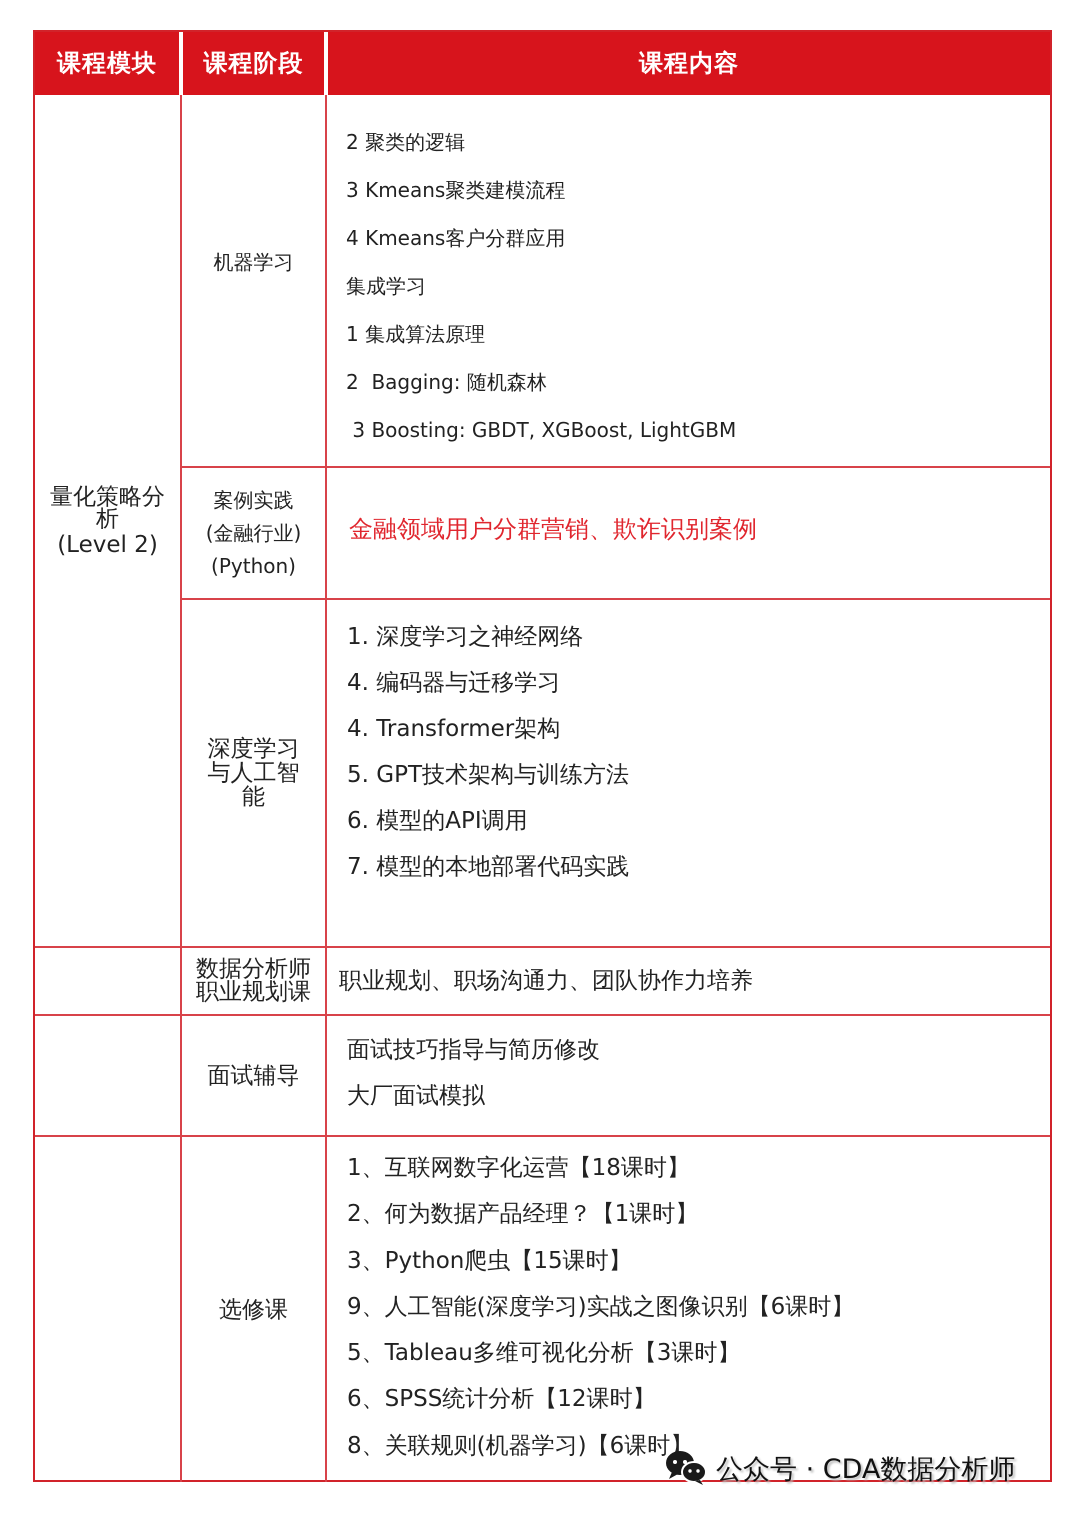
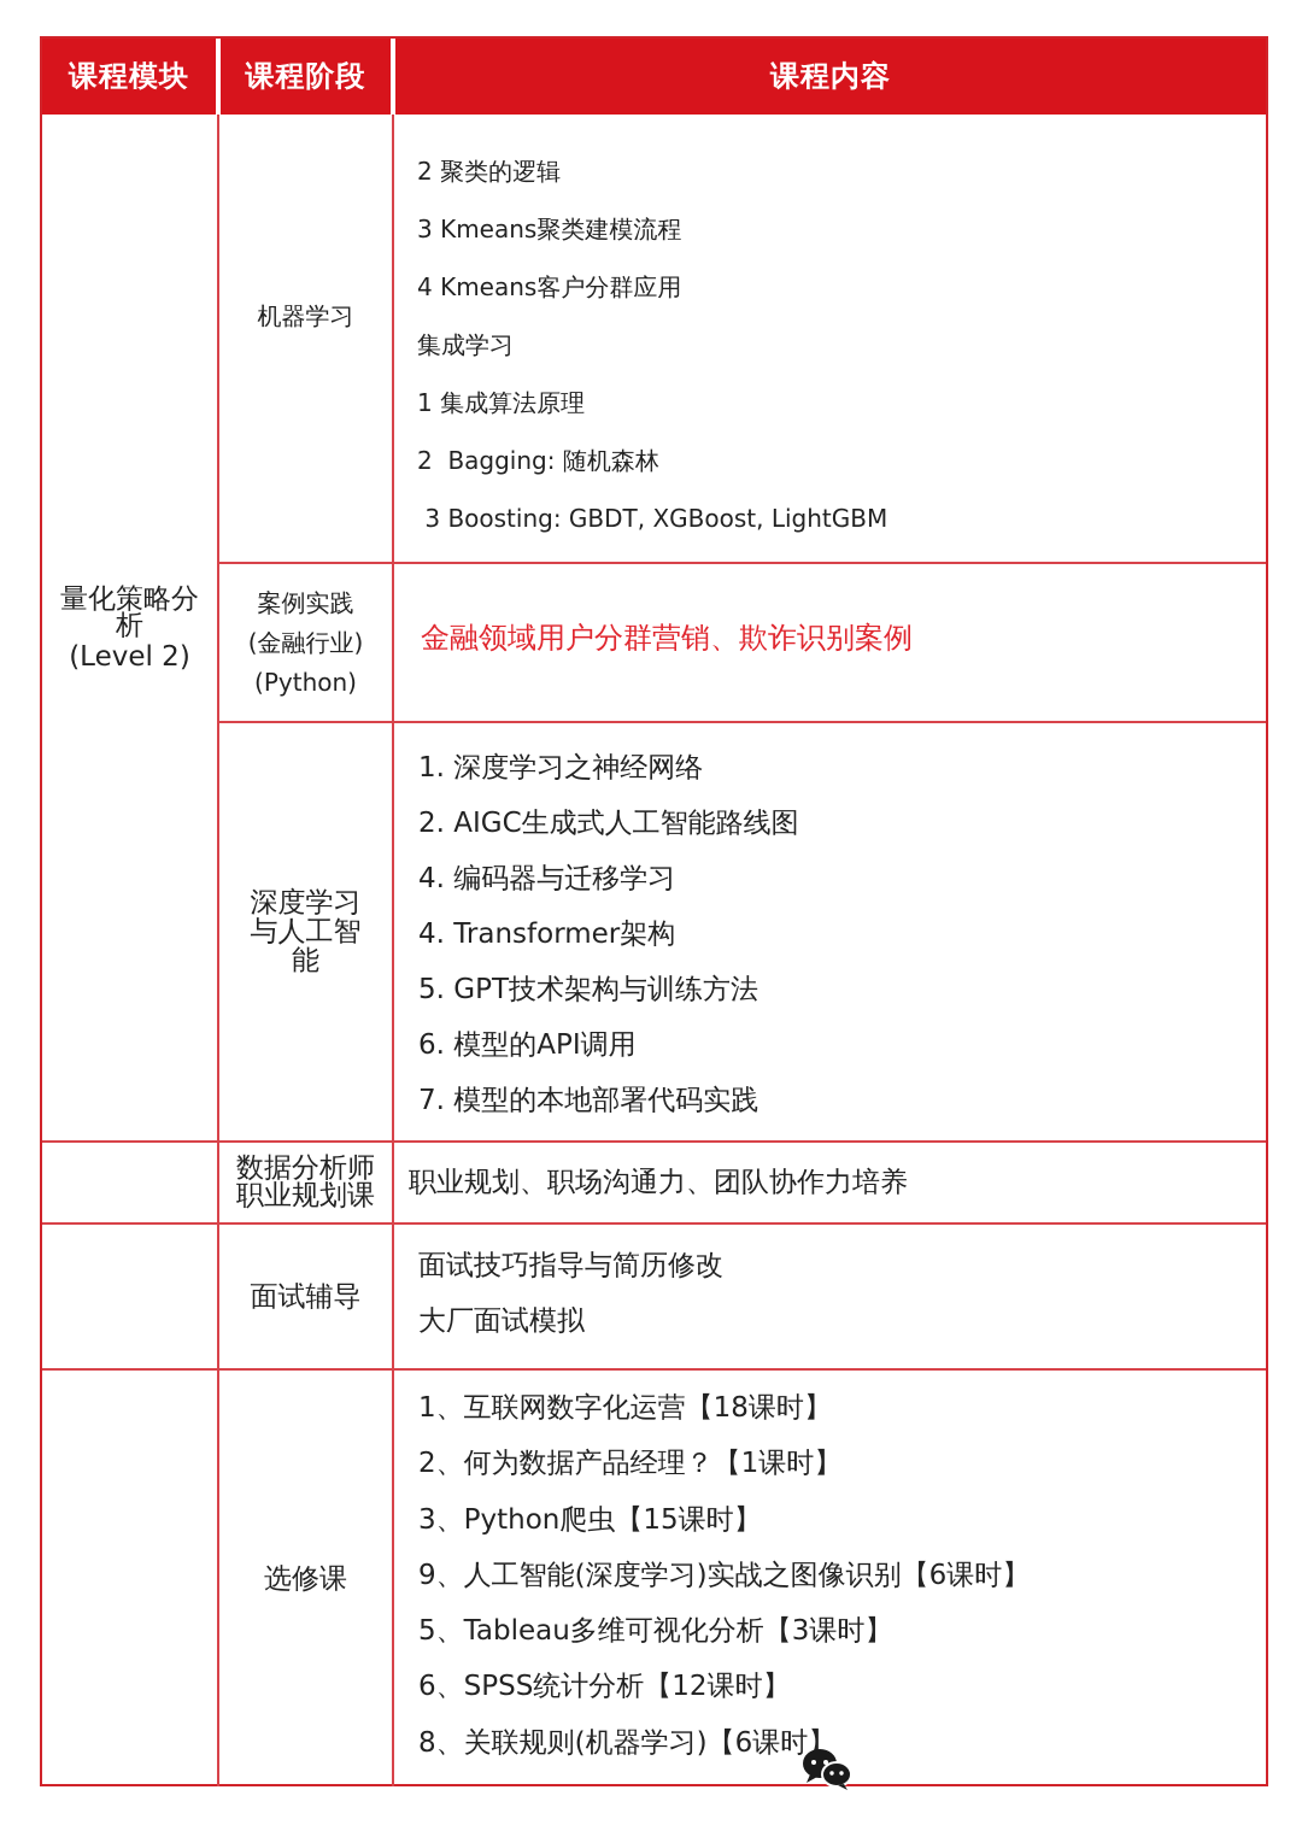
  课程模块
  课程阶段
  课程内容
  量化策略分
  析
  (Level 2)
  机器学习
  2 聚类的逻辑
  3 Kmeans聚类建模流程
  4 Kmeans客户分群应用
  集成学习
  1 集成算法原理
  2 Bagging: 随机森林
  3 Boosting: GBDT, XGBoost, LightGBM
  案例实践
  (金融行业)
  (Python)
  金融领域用户分群营销、欺诈识别案例
  深度学习
  与人工智
  能
  1. 深度学习之神经网络
+ 2. AIGC生成式人工智能路线图
  4. 编码器与迁移学习
  4. Transformer架构
  5. GPT技术架构与训练方法
  6. 模型的API调用
  7. 模型的本地部署代码实践
  数据分析师
  职业规划课
  职业规划、职场沟通力、团队协作力培养
  面试辅导
  面试技巧指导与简历修改
  大厂面试模拟
  选修课
  1、互联网数字化运营【18课时】
  2、何为数据产品经理？【1课时】
  3、Python爬虫【15课时】
  9、人工智能(深度学习)实战之图像识别【6课时】
  5、Tableau多维可视化分析【3课时】
  6、SPSS统计分析【12课时】
  8、关联规则(机器学习)【6课时】
- 公众号 · CDA数据分析师
